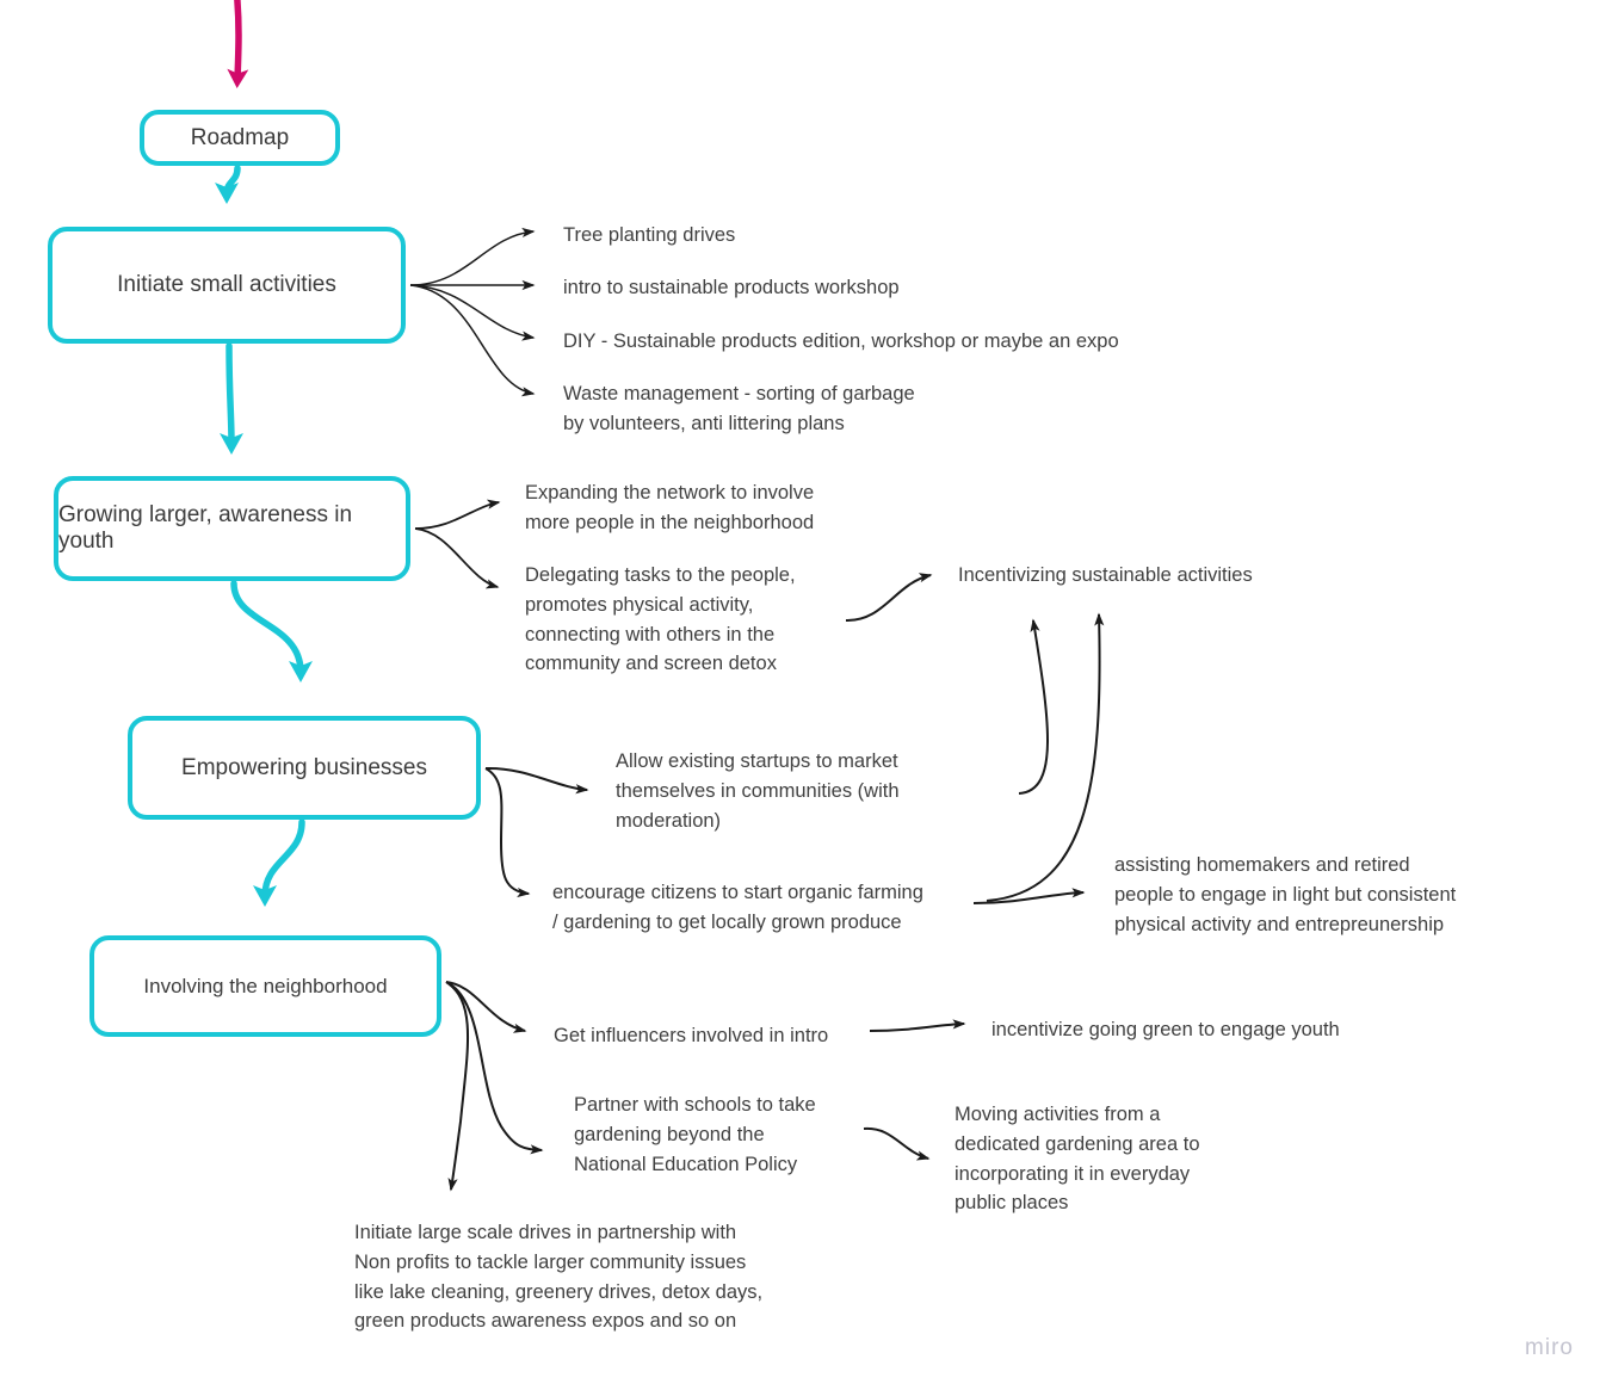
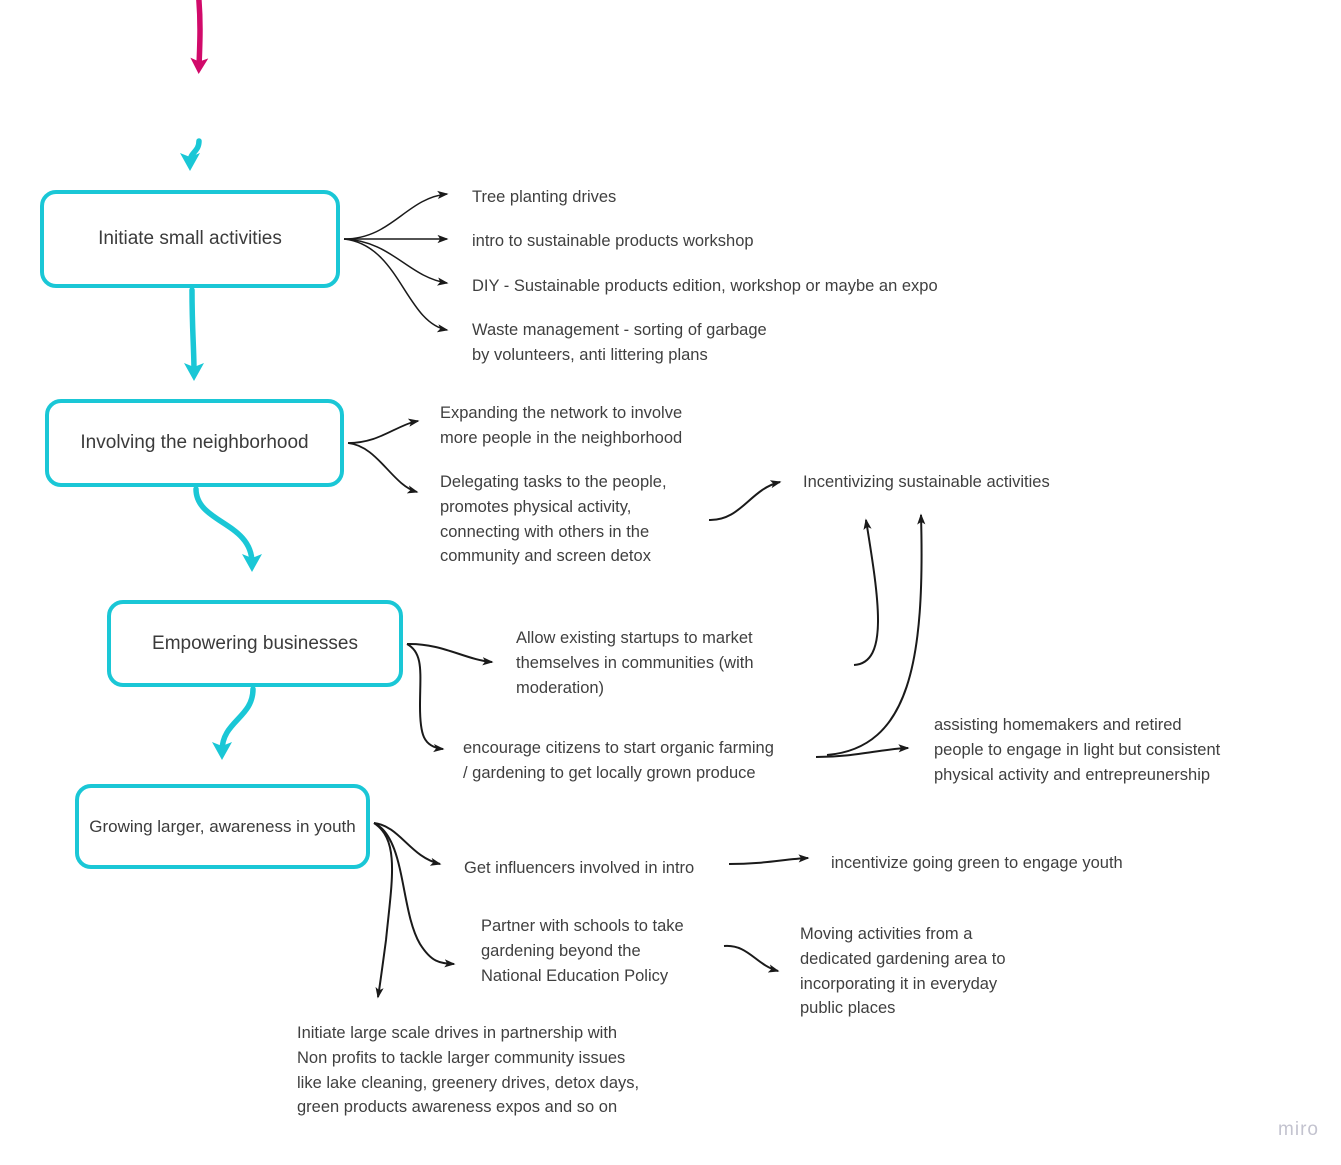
- Roadmap
  Initiate small activities
- Growing larger, awareness in youth
+ Involving the neighborhood
  Empowering businesses
- Involving the neighborhood
+ Growing larger, awareness in youth
  Tree planting drives
  intro to sustainable products workshop
  DIY - Sustainable products edition, workshop or maybe an expo
  Waste management - sorting of garbage
  by volunteers, anti littering plans
  Expanding the network to involve
  more people in the neighborhood
  Delegating tasks to the people,
  promotes physical activity,
  connecting with others in the
  community and screen detox
  Incentivizing sustainable activities
  Allow existing startups to market
  themselves in communities (with
  moderation)
  encourage citizens to start organic farming
  / gardening to get locally grown produce
  assisting homemakers and retired
  people to engage in light but consistent
  physical activity and entrepreunership
  Get influencers involved in intro
  incentivize going green to engage youth
  Partner with schools to take
  gardening beyond the
  National Education Policy
  Moving activities from a
  dedicated gardening area to
  incorporating it in everyday
  public places
  Initiate large scale drives in partnership with
  Non profits to tackle larger community issues
  like lake cleaning, greenery drives, detox days,
  green products awareness expos and so on
  miro
